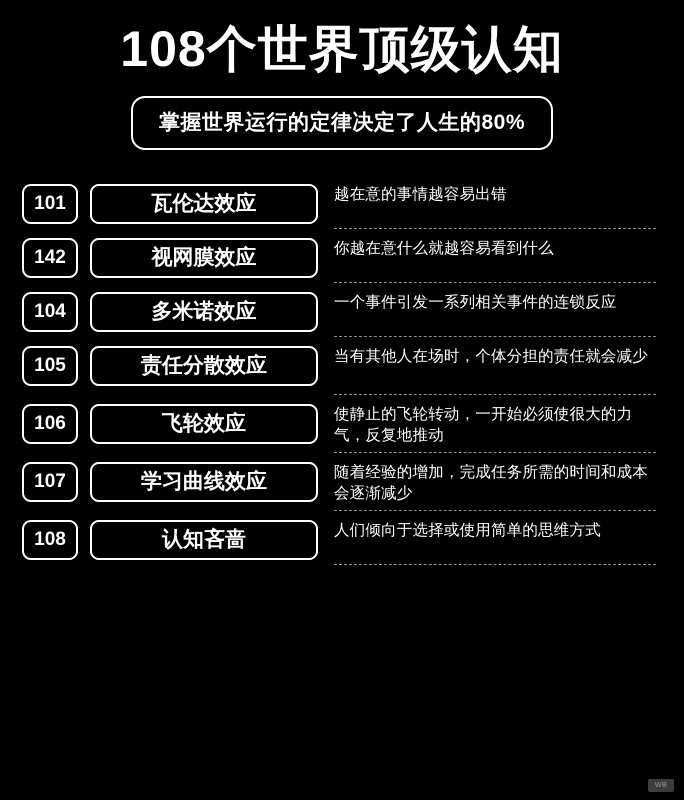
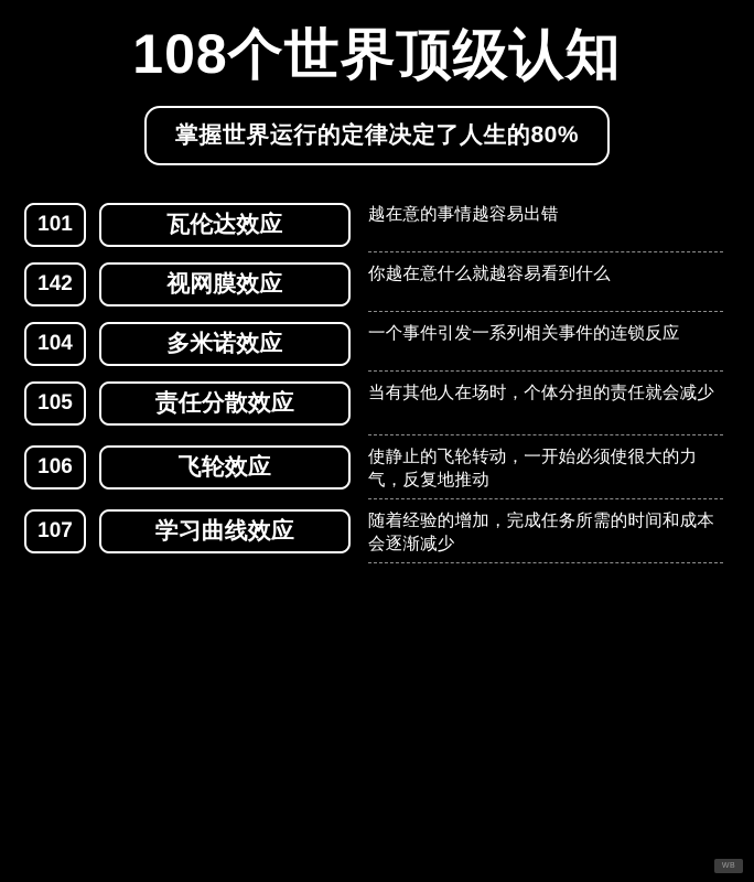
  108个世界顶级认知
  掌握世界运行的定律决定了人生的80%
  101
  瓦伦达效应
  越在意的事情越容易出错
  142
  视网膜效应
  你越在意什么就越容易看到什么
  104
  多米诺效应
  一个事件引发一系列相关事件的连锁反应
  105
  责任分散效应
  当有其他人在场时，个体分担的责任就会减少
  106
  飞轮效应
  使静止的飞轮转动，一开始必须使很大的力气，反复地推动
  107
  学习曲线效应
  随着经验的增加，完成任务所需的时间和成本会逐渐减少
- 108
- 认知吝啬
- 人们倾向于选择或使用简单的思维方式
